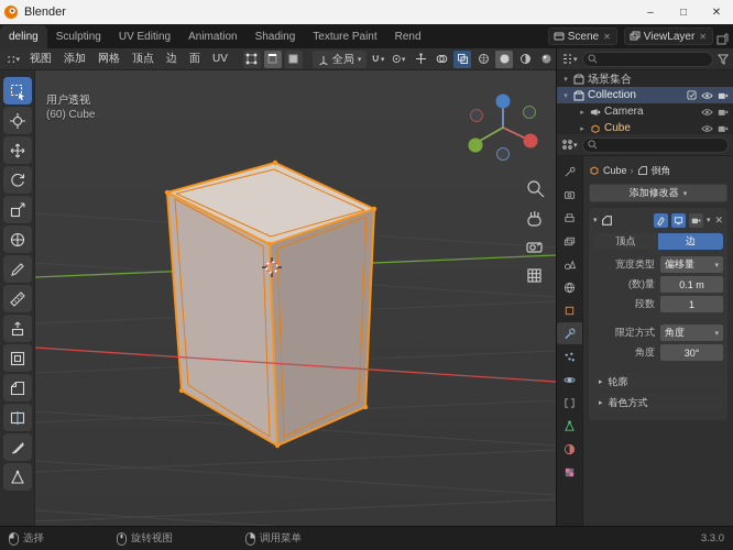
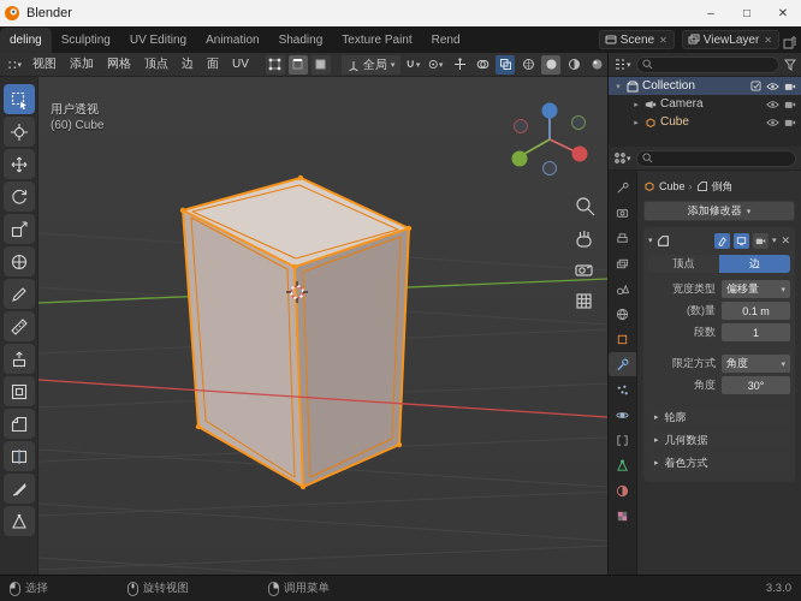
  Blender
  –
  □
  ✕
  deling
  Sculpting
  UV Editing
  Animation
  Shading
  Texture Paint
  Rend
  Scene
  ✕
  ViewLayer
  ✕
  视图
  添加
  网格
  顶点
  边
  面
  UV
  全局
  用户透视
  (60) Cube
- 场景集合
  Collection
  Camera
  Cube
  Cube
  ›
  倒角
  添加修改器
  ✕
  顶点
  边
  宽度类型
  偏移量
  (数)量
  0.1 m
  段数
  1
  限定方式
  角度
  角度
  30°
  轮廓
+ 几何数据
  着色方式
  选择
  旋转视图
  调用菜单
  3.3.0
